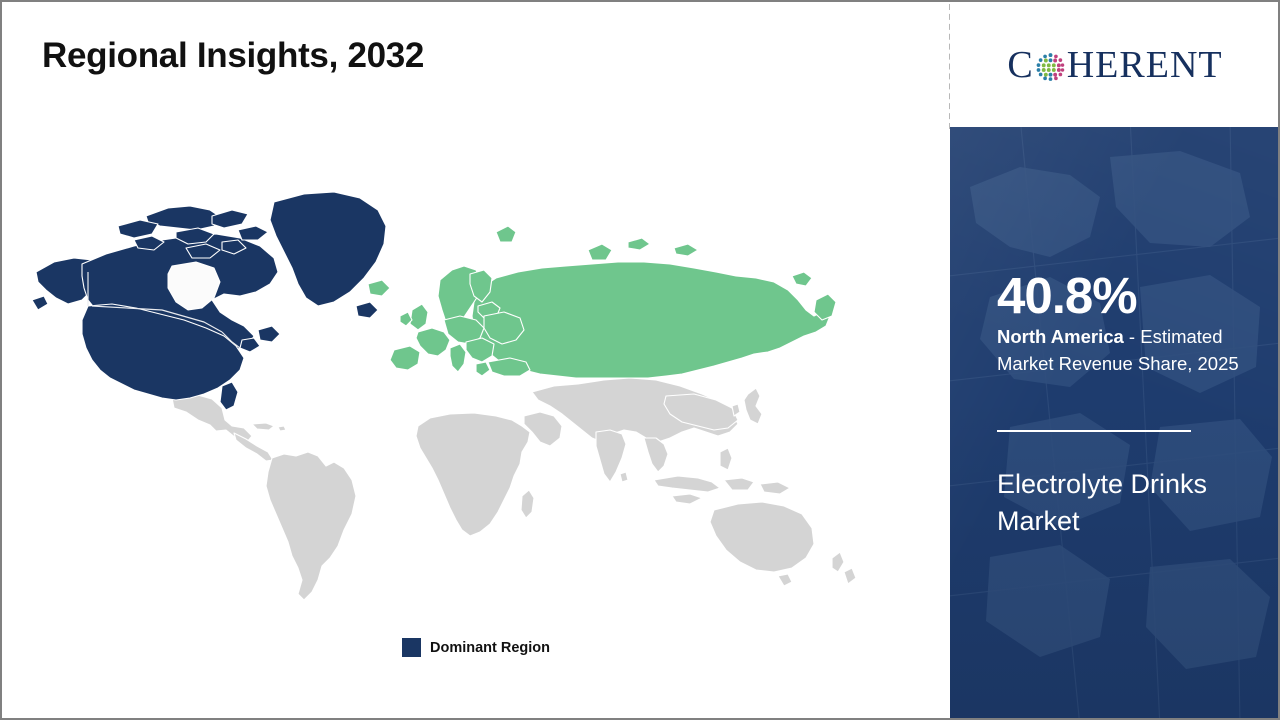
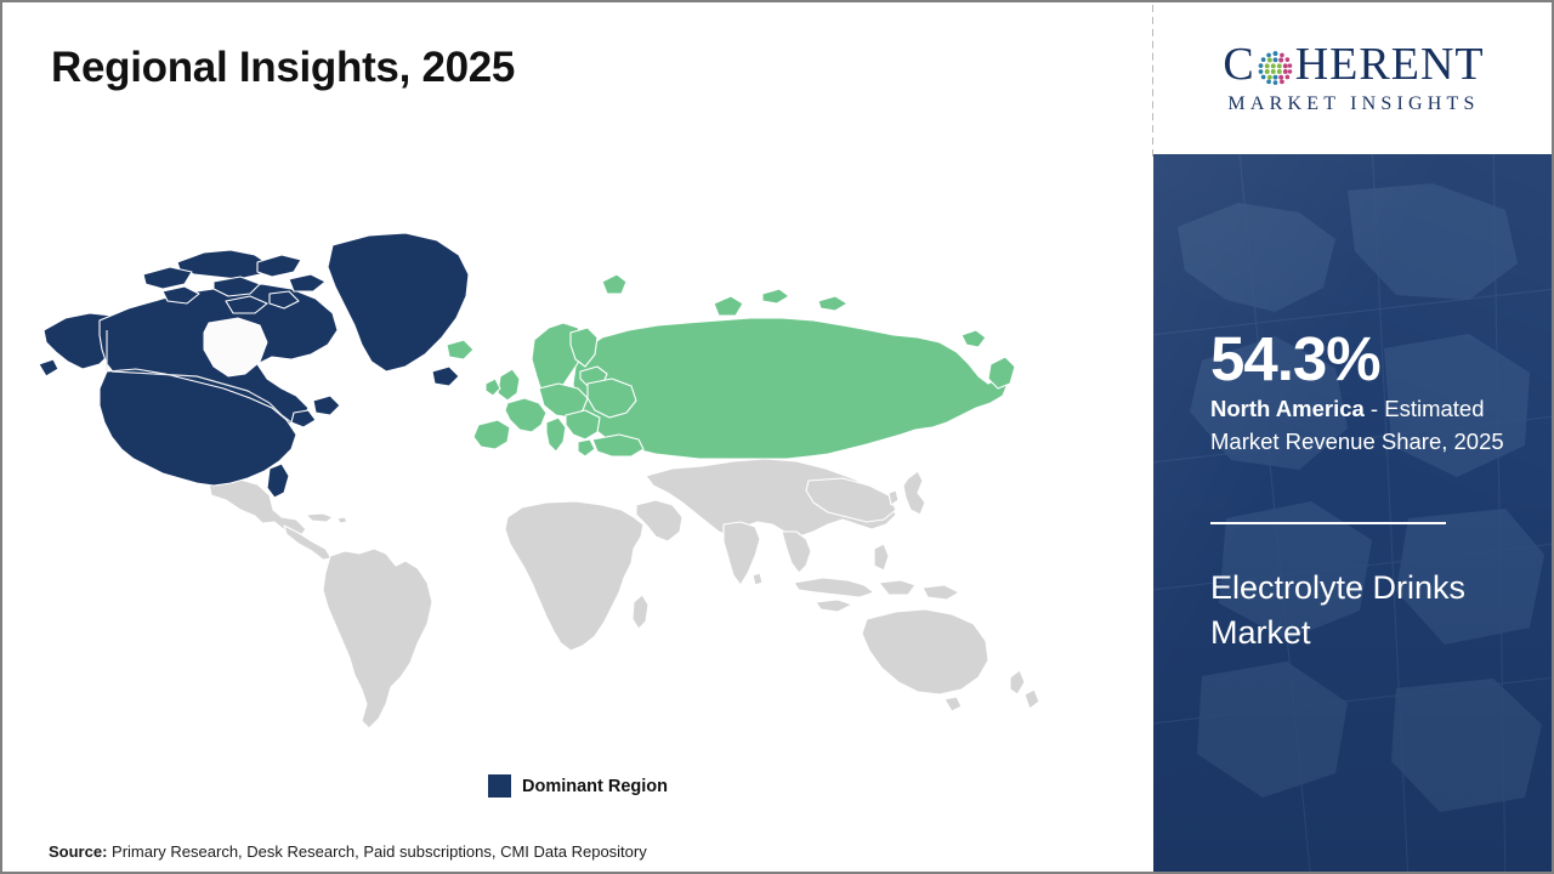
- Regional Insights, 2032
+ Regional Insights, 2025
  Dominant Region
+ Source: Primary Research, Desk Research, Paid subscriptions, CMI Data Repository
  C
  HERENT
+ MARKET INSIGHTS
- 40.8%
+ 54.3%
  North America - Estimated Market Revenue Share, 2025
  Electrolyte Drinks Market
